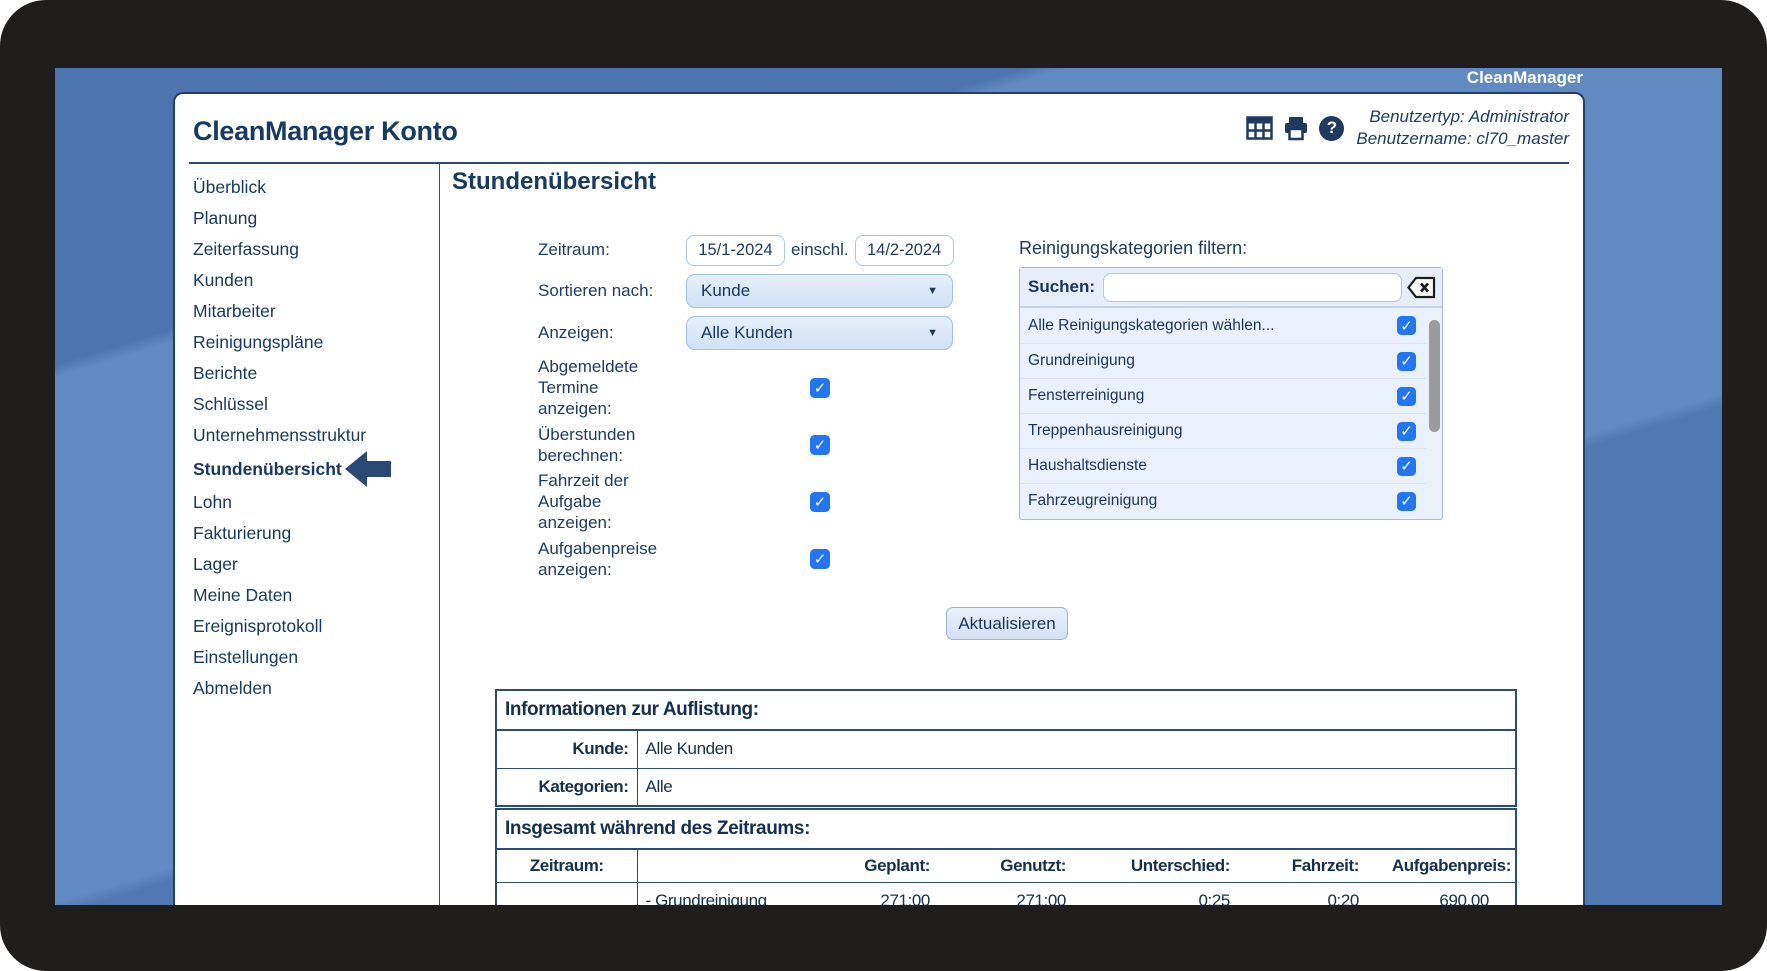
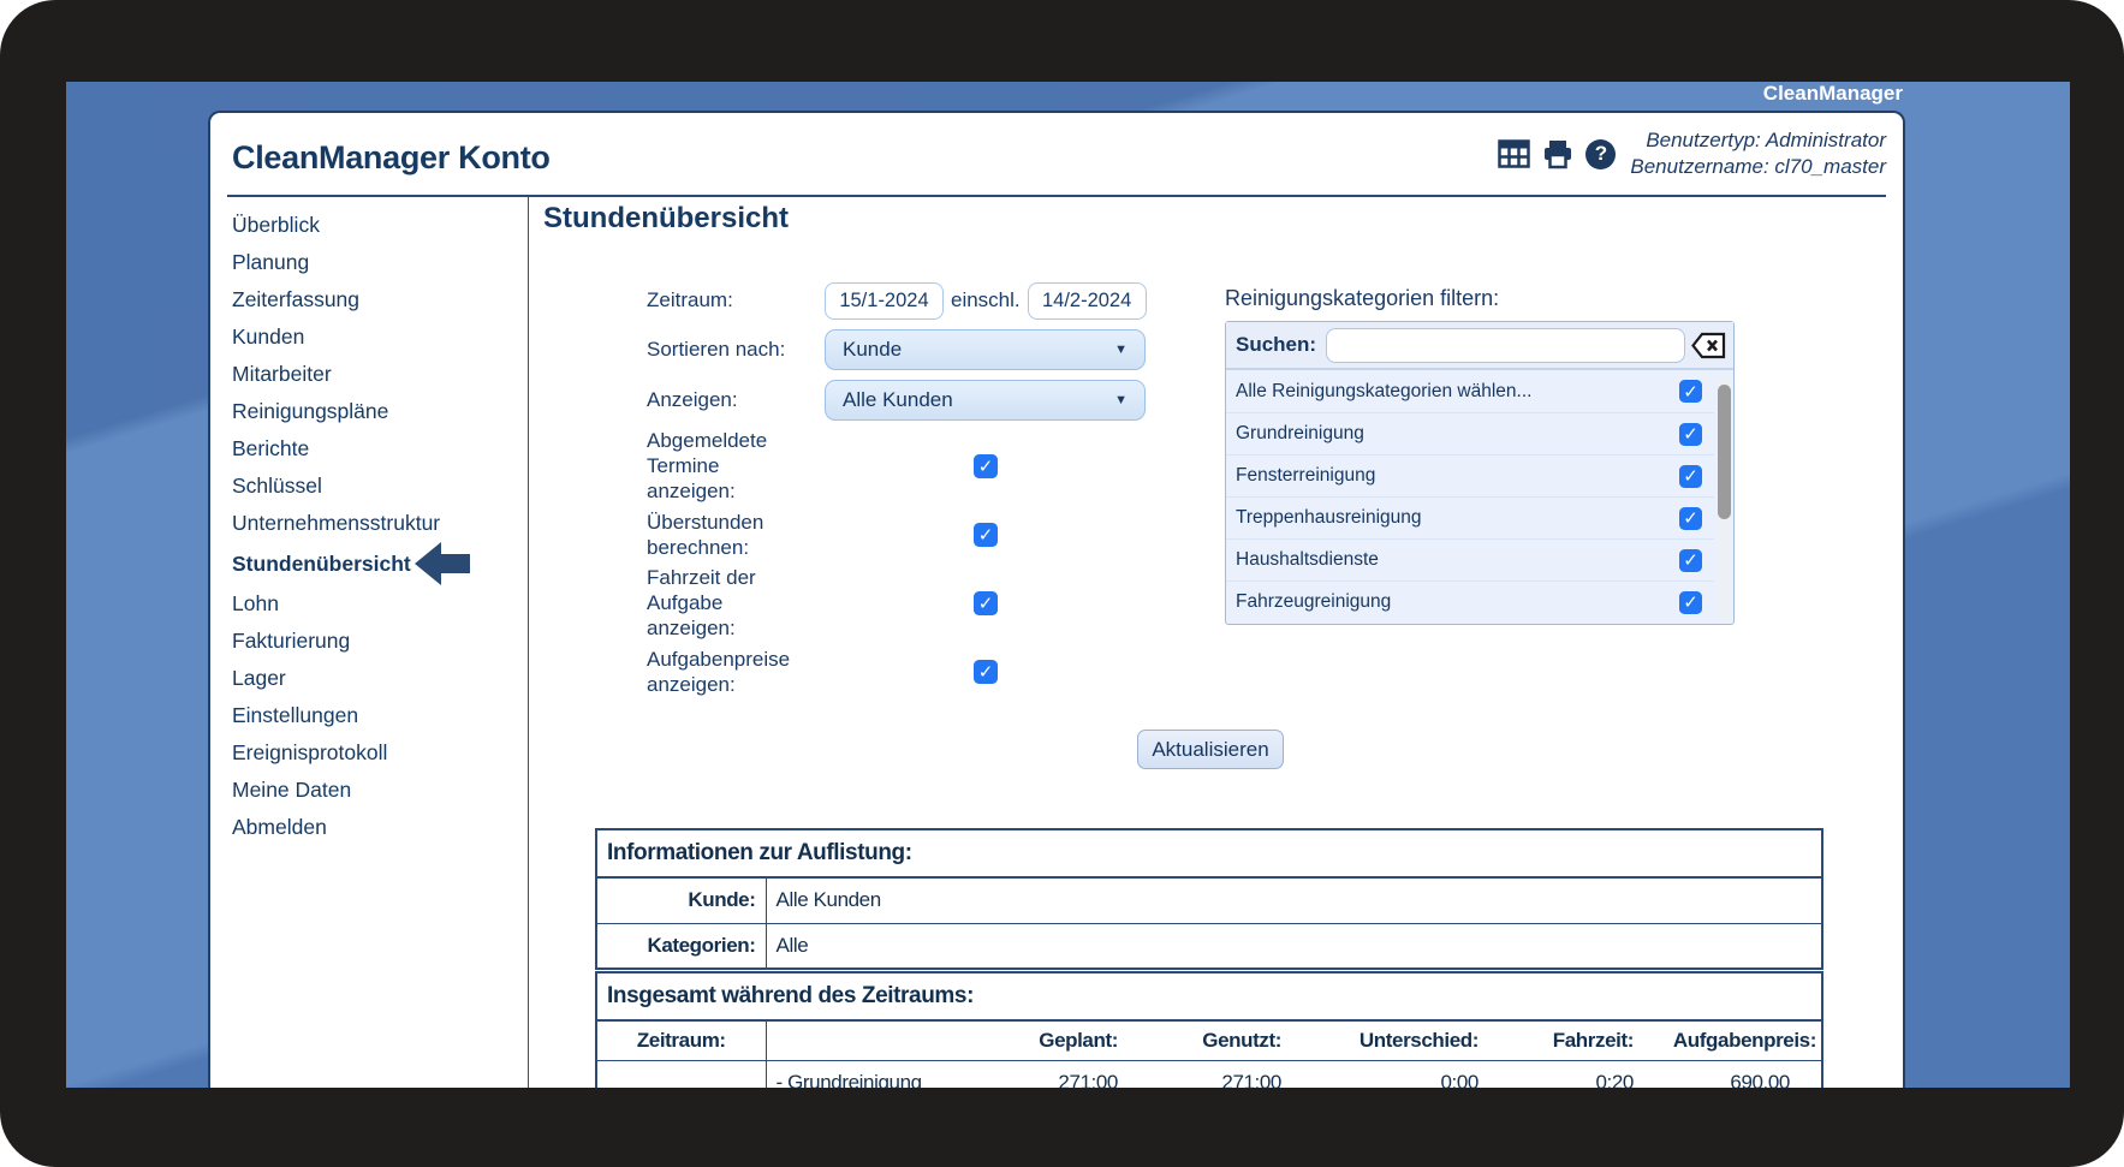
  CleanManager
  CleanManager Konto
  ?
  Benutzertyp: Administrator
  Benutzername: cl70_master
  Überblick
  Planung
  Zeiterfassung
  Kunden
  Mitarbeiter
  Reinigungspläne
  Berichte
  Schlüssel
  Unternehmensstruktur
  Stundenübersicht
  Lohn
  Fakturierung
  Lager
- Meine Daten
+ Einstellungen
  Ereignisprotokoll
- Einstellungen
+ Meine Daten
  Abmelden
  Stundenübersicht
  Zeitraum:
  15/1-2024
  einschl.
  14/2-2024
  Sortieren nach:
  Kunde
  Anzeigen:
  Alle Kunden
  Abgemeldete Termine anzeigen:
  Überstunden berechnen:
  Fahrzeit der Aufgabe anzeigen:
  Aufgabenpreise anzeigen:
  Reinigungskategorien filtern:
  Suchen:
  Alle Reinigungskategorien wählen...
  Grundreinigung
  Fensterreinigung
  Treppenhausreinigung
  Haushaltsdienste
  Fahrzeugreinigung
  Aktualisieren
  Informationen zur Auflistung:
  Kunde:	Alle Kunden
  Kategorien:	Alle
  Insgesamt während des Zeitraums:
  Zeitraum:		Geplant:	Genutzt:	Unterschied:	Fahrzeit:	Aufgabenpreis:
- 	- Grundreinigung	271:00	271:00	0:25	0:20	690,00
+ 	- Grundreinigung	271:00	271:00	0:00	0:20	690,00
